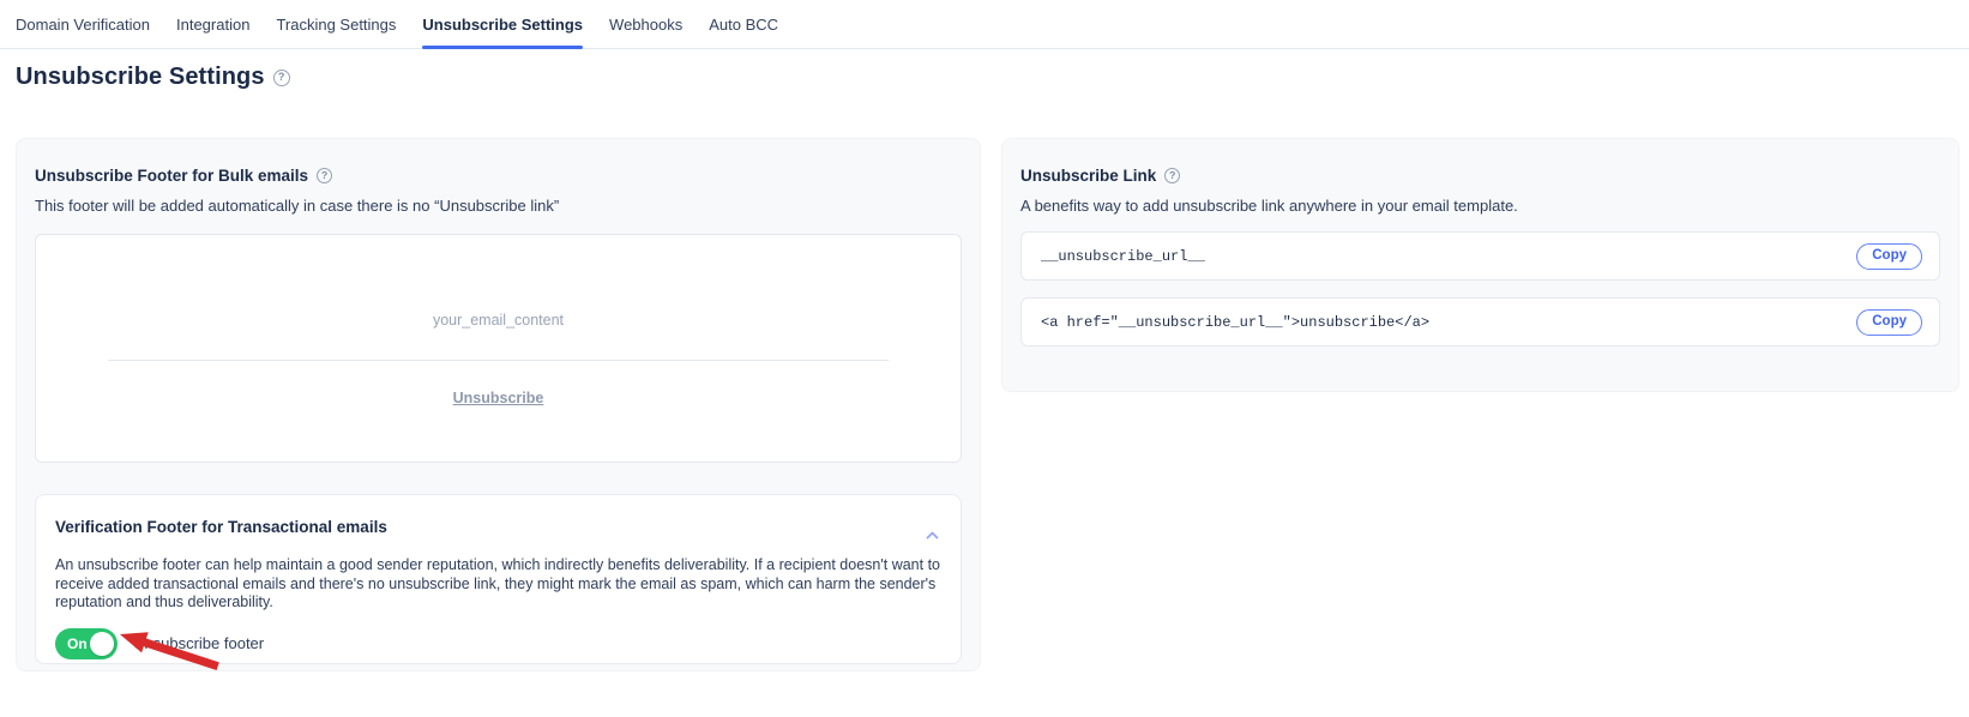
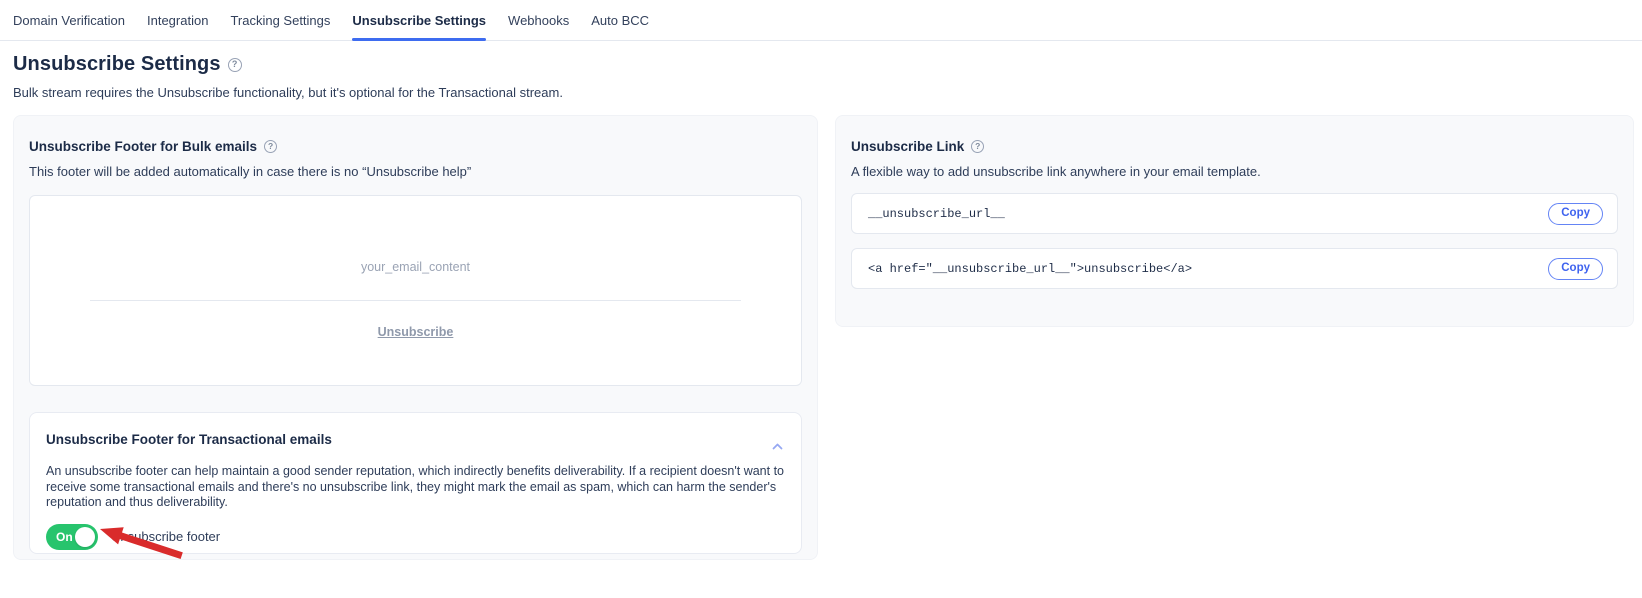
  Domain Verification
  Integration
  Tracking Settings
  Unsubscribe Settings
  Webhooks
  Auto BCC
  Unsubscribe Settings
  ?
+ Bulk stream requires the Unsubscribe functionality, but it's optional for the Transactional stream.
  Unsubscribe Footer for Bulk emails
  ?
- This footer will be added automatically in case there is no “Unsubscribe link”
+ This footer will be added automatically in case there is no “Unsubscribe help”
  your_email_content
  Unsubscribe
- Verification Footer for Transactional emails
+ Unsubscribe Footer for Transactional emails
- An unsubscribe footer can help maintain a good sender reputation, which indirectly benefits deliverability. If a recipient doesn't want to receive added transactional emails and there's no unsubscribe link, they might mark the email as spam, which can harm the sender's reputation and thus deliverability.
+ An unsubscribe footer can help maintain a good sender reputation, which indirectly benefits deliverability. If a recipient doesn't want to receive some transactional emails and there's no unsubscribe link, they might mark the email as spam, which can harm the sender's reputation and thus deliverability.
  On
  ubscribe footer
  Unsubscribe Link
  ?
- A benefits way to add unsubscribe link anywhere in your email template.
+ A flexible way to add unsubscribe link anywhere in your email template.
  __unsubscribe_url__
  Copy
  <a href="__unsubscribe_url__">unsubscribe</a>
  Copy
